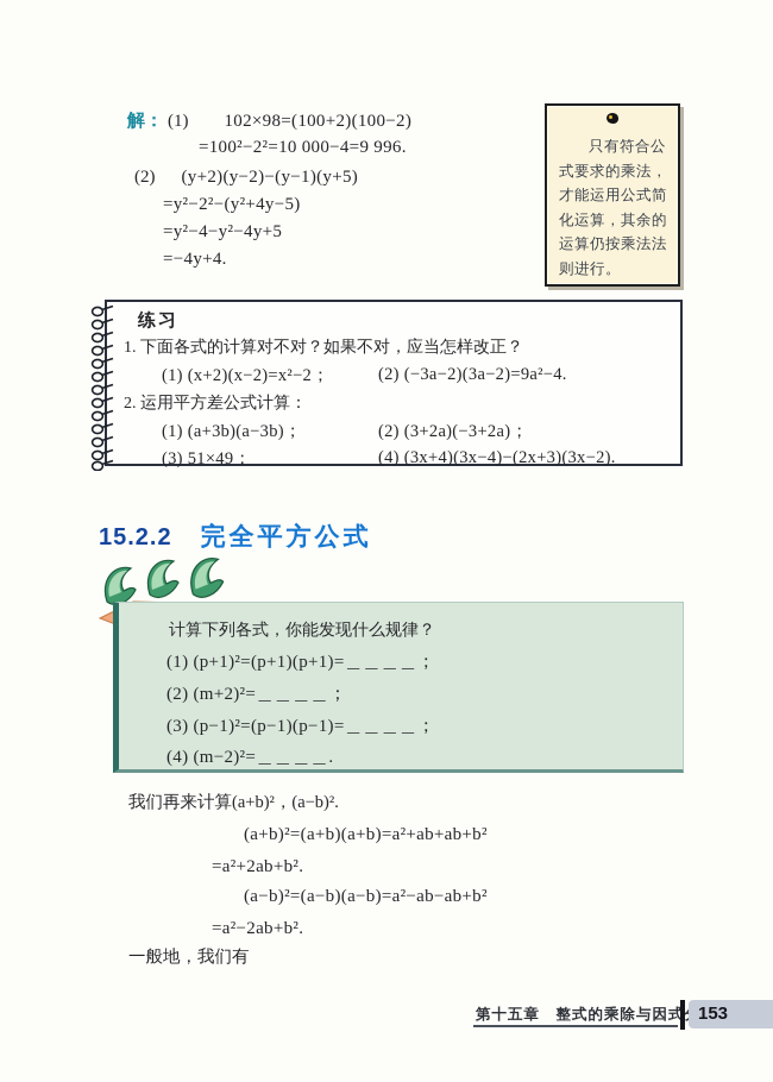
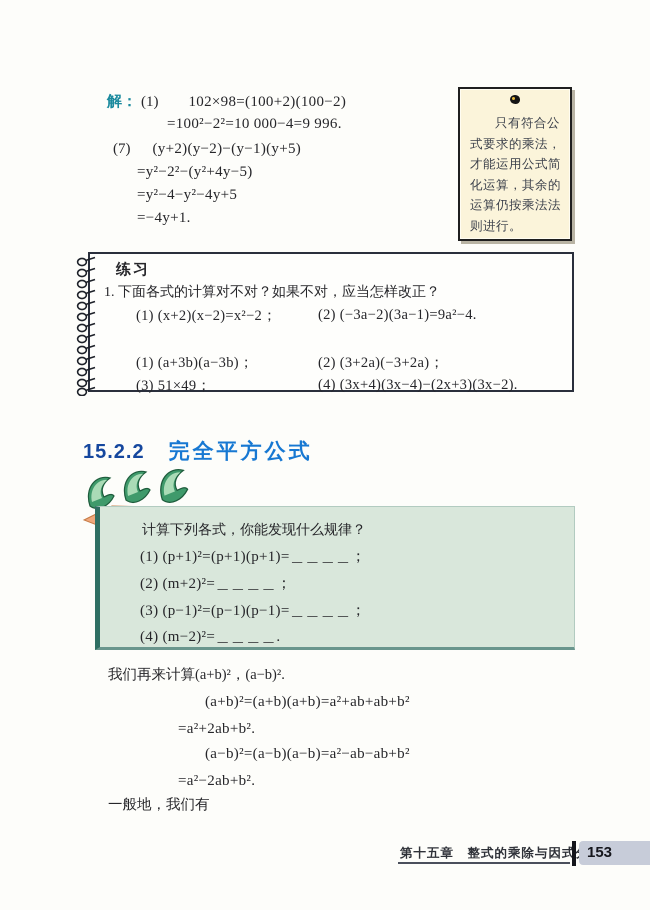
  解： (1) 102×98=(100+2)(100−2)
  =100²−2²=10 000−4=9 996.
- (2) (y+2)(y−2)−(y−1)(y+5)
+ (7) (y+2)(y−2)−(y−1)(y+5)
  =y²−2²−(y²+4y−5)
  =y²−4−y²−4y+5
- =−4y+4.
+ =−4y+1.
  只有符合公式要求的乘法，才能运用公式简化运算，其余的运算仍按乘法法则进行。
  练习
  1. 下面各式的计算对不对？如果不对，应当怎样改正？
  (1) (x+2)(x−2)=x²−2；
- (2) (−3a−2)(3a−2)=9a²−4.
+ (2) (−3a−2)(3a−1)=9a²−4.
- 2. 运用平方差公式计算：
  (1) (a+3b)(a−3b)；
  (2) (3+2a)(−3+2a)；
  (3) 51×49；
  (4) (3x+4)(3x−4)−(2x+3)(3x−2).
  15.2.2 完全平方公式
  计算下列各式，你能发现什么规律？
  (1) (p+1)²=(p+1)(p+1)=＿＿＿＿；
  (2) (m+2)²=＿＿＿＿；
  (3) (p−1)²=(p−1)(p−1)=＿＿＿＿；
  (4) (m−2)²=＿＿＿＿.
  我们再来计算(a+b)²，(a−b)².
  (a+b)²=(a+b)(a+b)=a²+ab+ab+b²
  =a²+2ab+b².
  (a−b)²=(a−b)(a−b)=a²−ab−ab+b²
  =a²−2ab+b².
  一般地，我们有
  第十五章 整式的乘除与因式
  153
